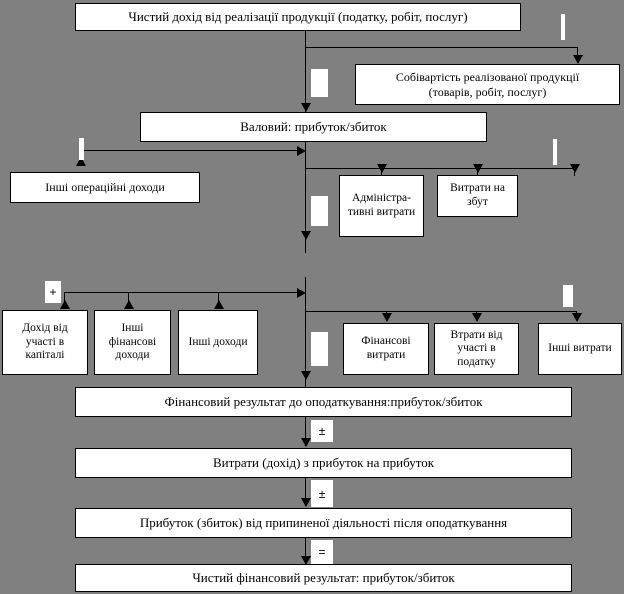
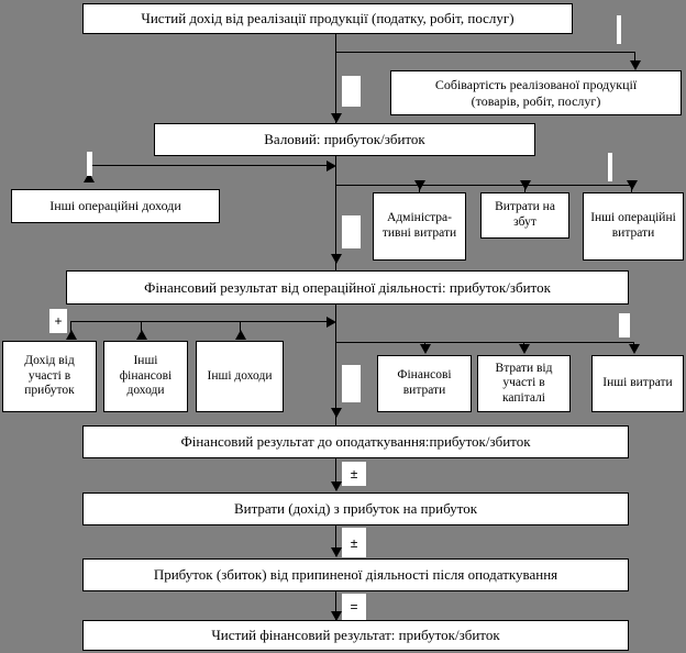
  Чистий дохід від реалізації продукції (податку, робіт, послуг)
  Собівартість реалізованої продукції
  (товарів, робіт, послуг)
  Валовий: прибуток/збиток
  Інші операційні доходи
  Адміністра-тивні витрати
  Витрати на збут
+ Інші операційні витрати
+ Фінансовий результат від операційної діяльності: прибуток/збиток
  +
- Дохід від участі в капіталі
+ Дохід від участі в прибуток
  Інші фінансові доходи
  Інші доходи
  Фінансові витрати
- Втрати від участі в податку
+ Втрати від участі в капіталі
  Інші витрати
  Фінансовий результат до оподаткування:прибуток/збиток
  ±
  Витрати (дохід) з прибуток на прибуток
  ±
  Прибуток (збиток) від припиненої діяльності після оподаткування
  =
  Чистий фінансовий результат: прибуток/збиток
